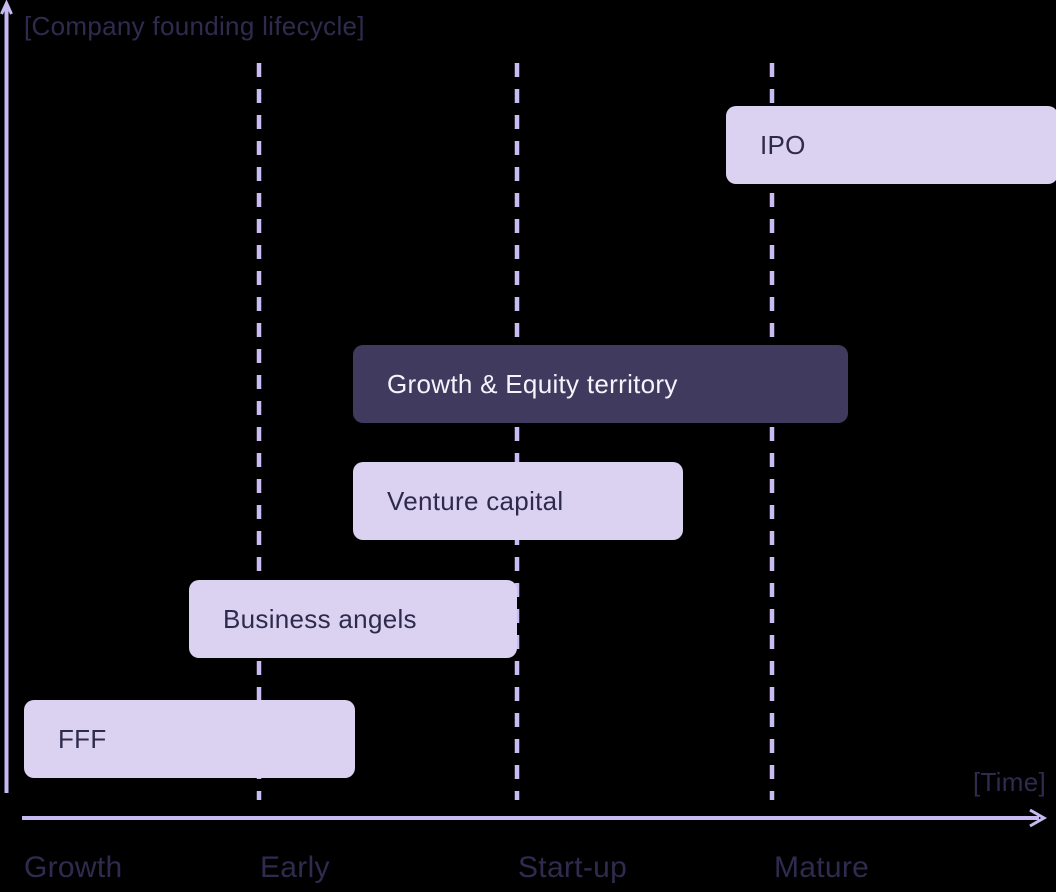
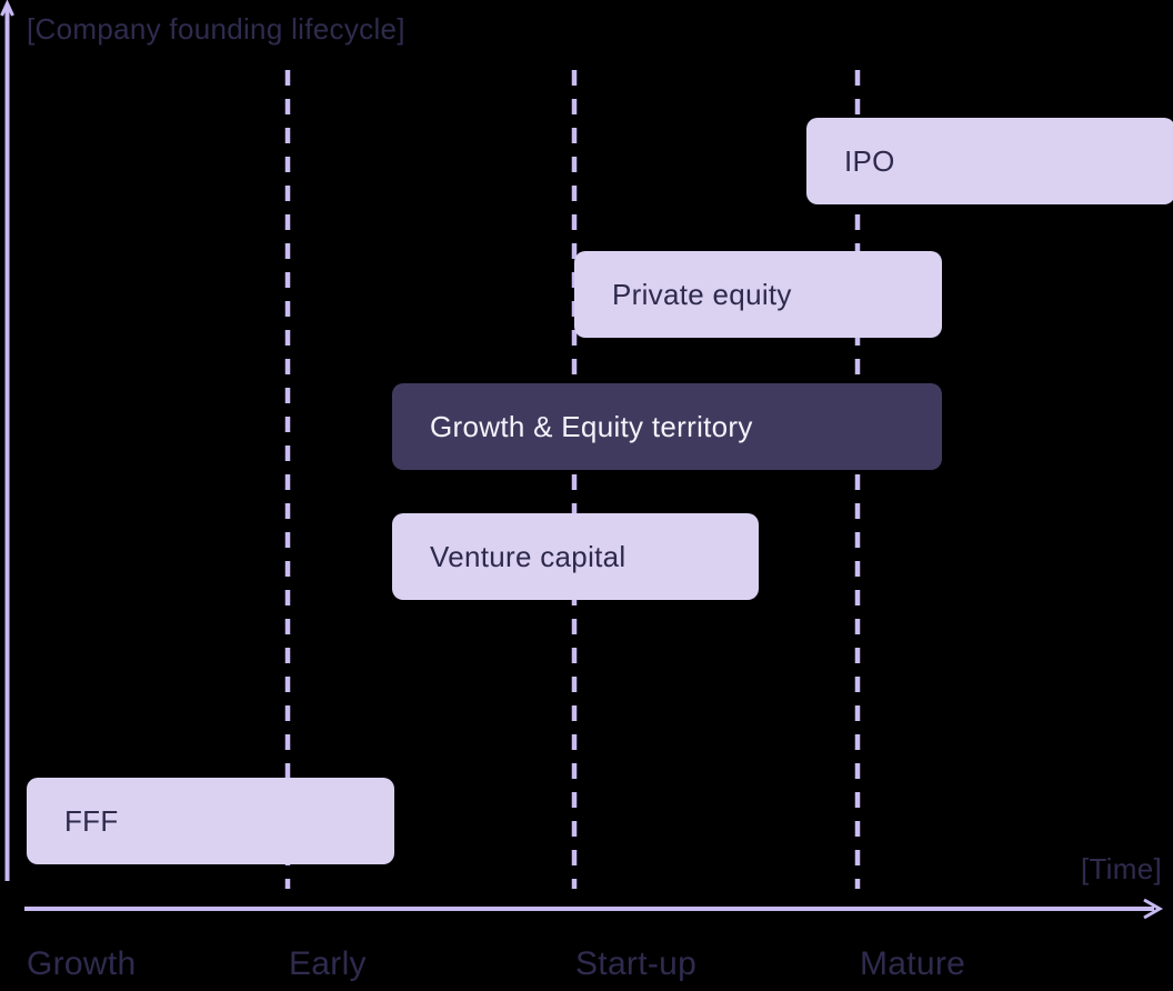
  [Company founding lifecycle]
  IPO
+ Private equity
  Growth & Equity territory
  Venture capital
- Business angels
  FFF
  [Time]
  Growth
  Early
  Start-up
  Mature
